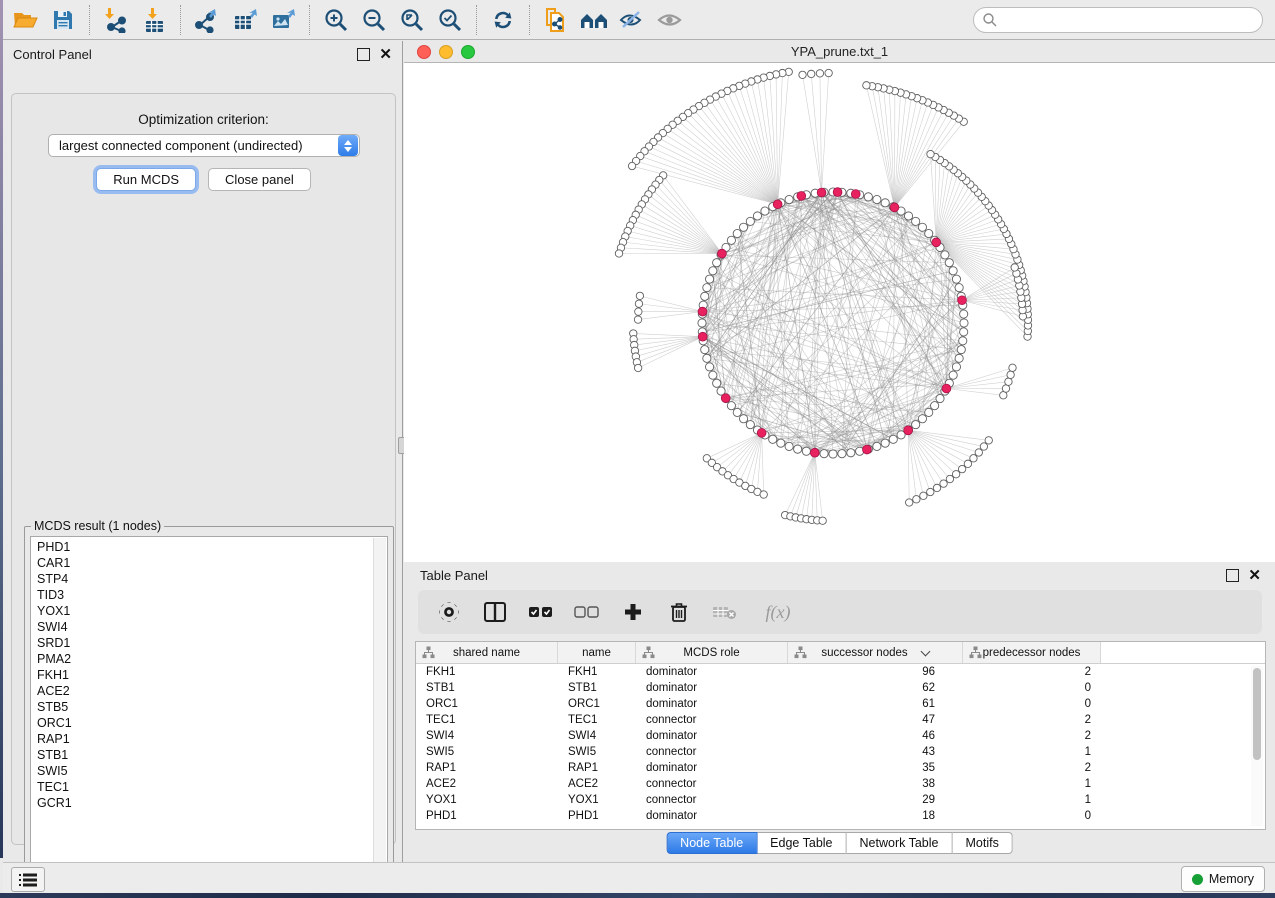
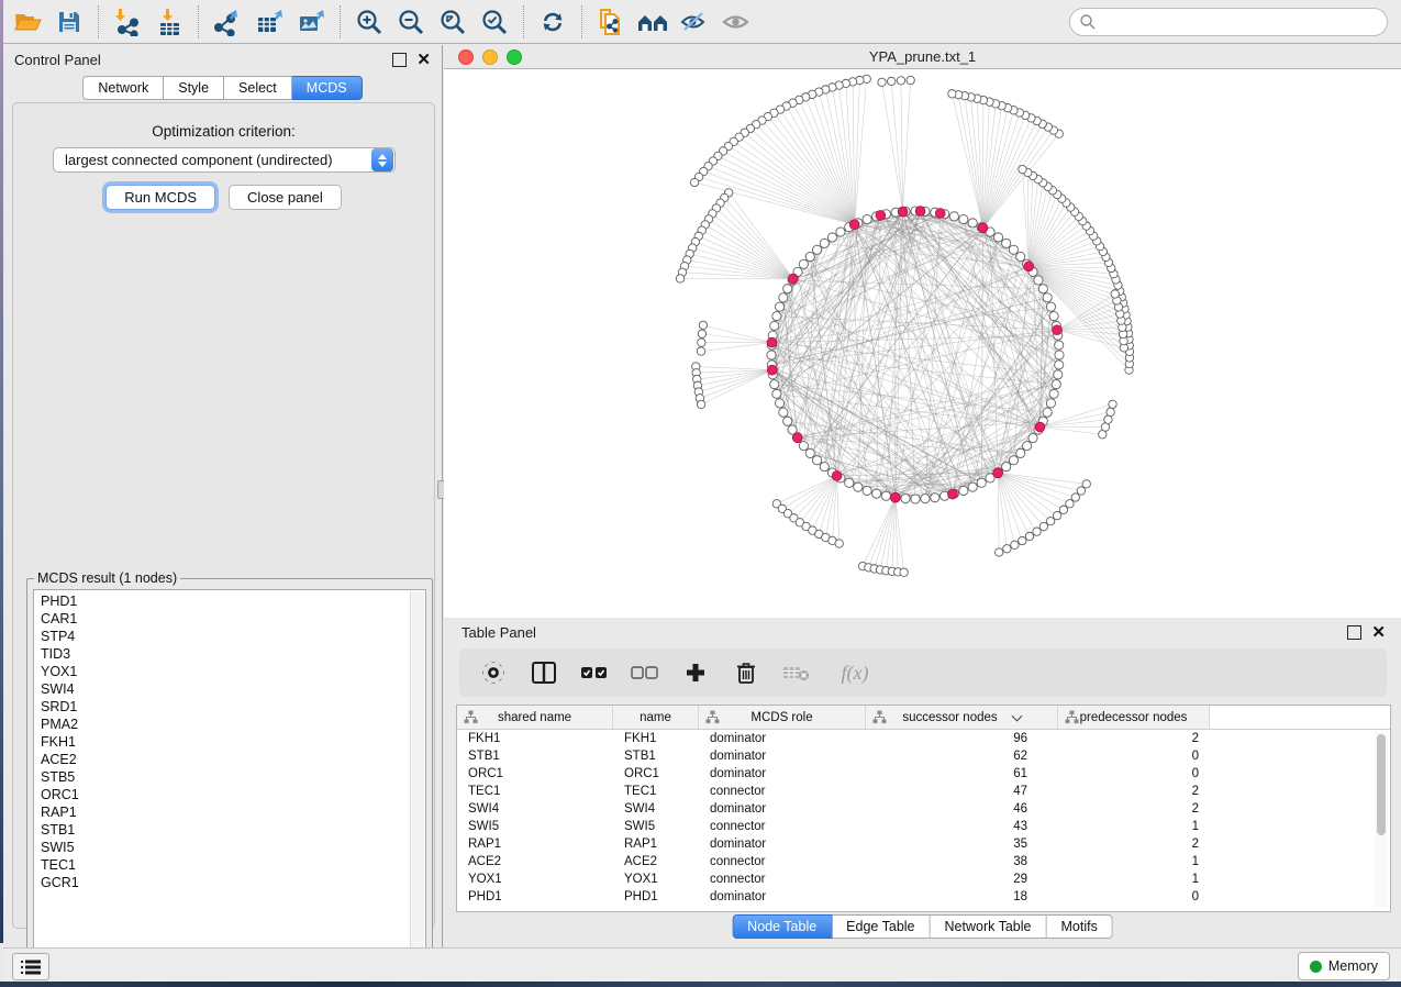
  Control Panel
  ✕
+ Network
+ Style
+ Select
+ MCDS
  Optimization criterion:
  largest connected component (undirected)
  Run MCDS
  Close panel
  MCDS result (1 nodes)
  PHD1
  CAR1
  STP4
  TID3
  YOX1
  SWI4
  SRD1
  PMA2
  FKH1
  ACE2
  STB5
  ORC1
  RAP1
  STB1
  SWI5
  TEC1
  GCR1
  YPA_prune.txt_1
  Table Panel
  ✕
  f(x)
  shared name
  name
  MCDS role
  successor nodes
  predecessor nodes
  FKH1
  FKH1
  dominator
  96
  2
  STB1
  STB1
  dominator
  62
  0
  ORC1
  ORC1
  dominator
  61
  0
  TEC1
  TEC1
  connector
  47
  2
  SWI4
  SWI4
  dominator
  46
  2
  SWI5
  SWI5
  connector
  43
  1
  RAP1
  RAP1
  dominator
  35
  2
  ACE2
  ACE2
  connector
  38
  1
  YOX1
  YOX1
  connector
  29
  1
  PHD1
  PHD1
  dominator
  18
  0
  Node Table
  Edge Table
  Network Table
  Motifs
  Memory
